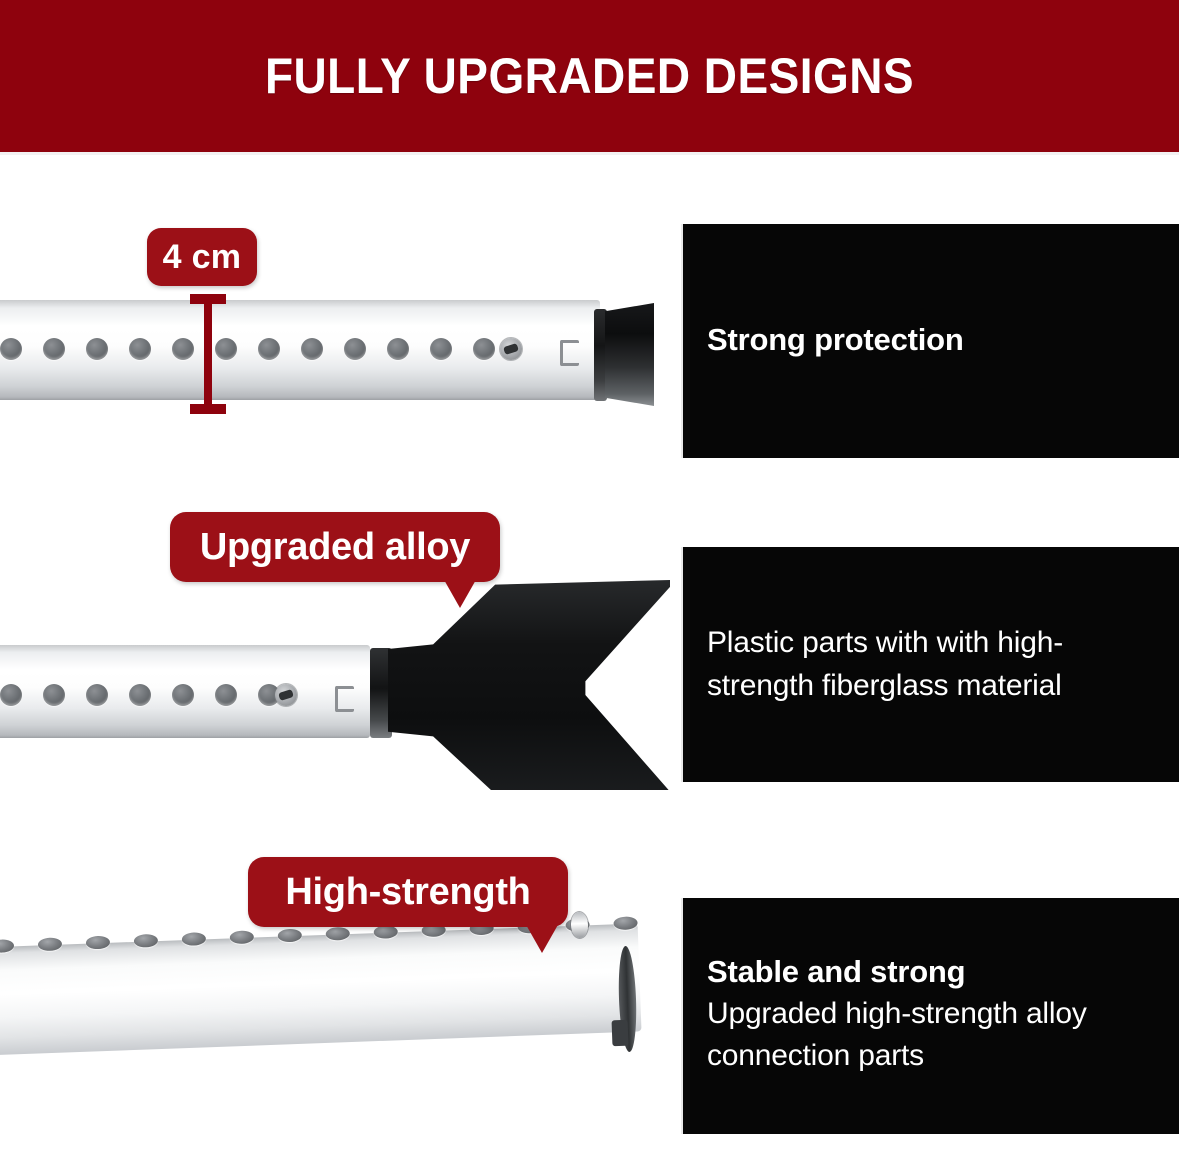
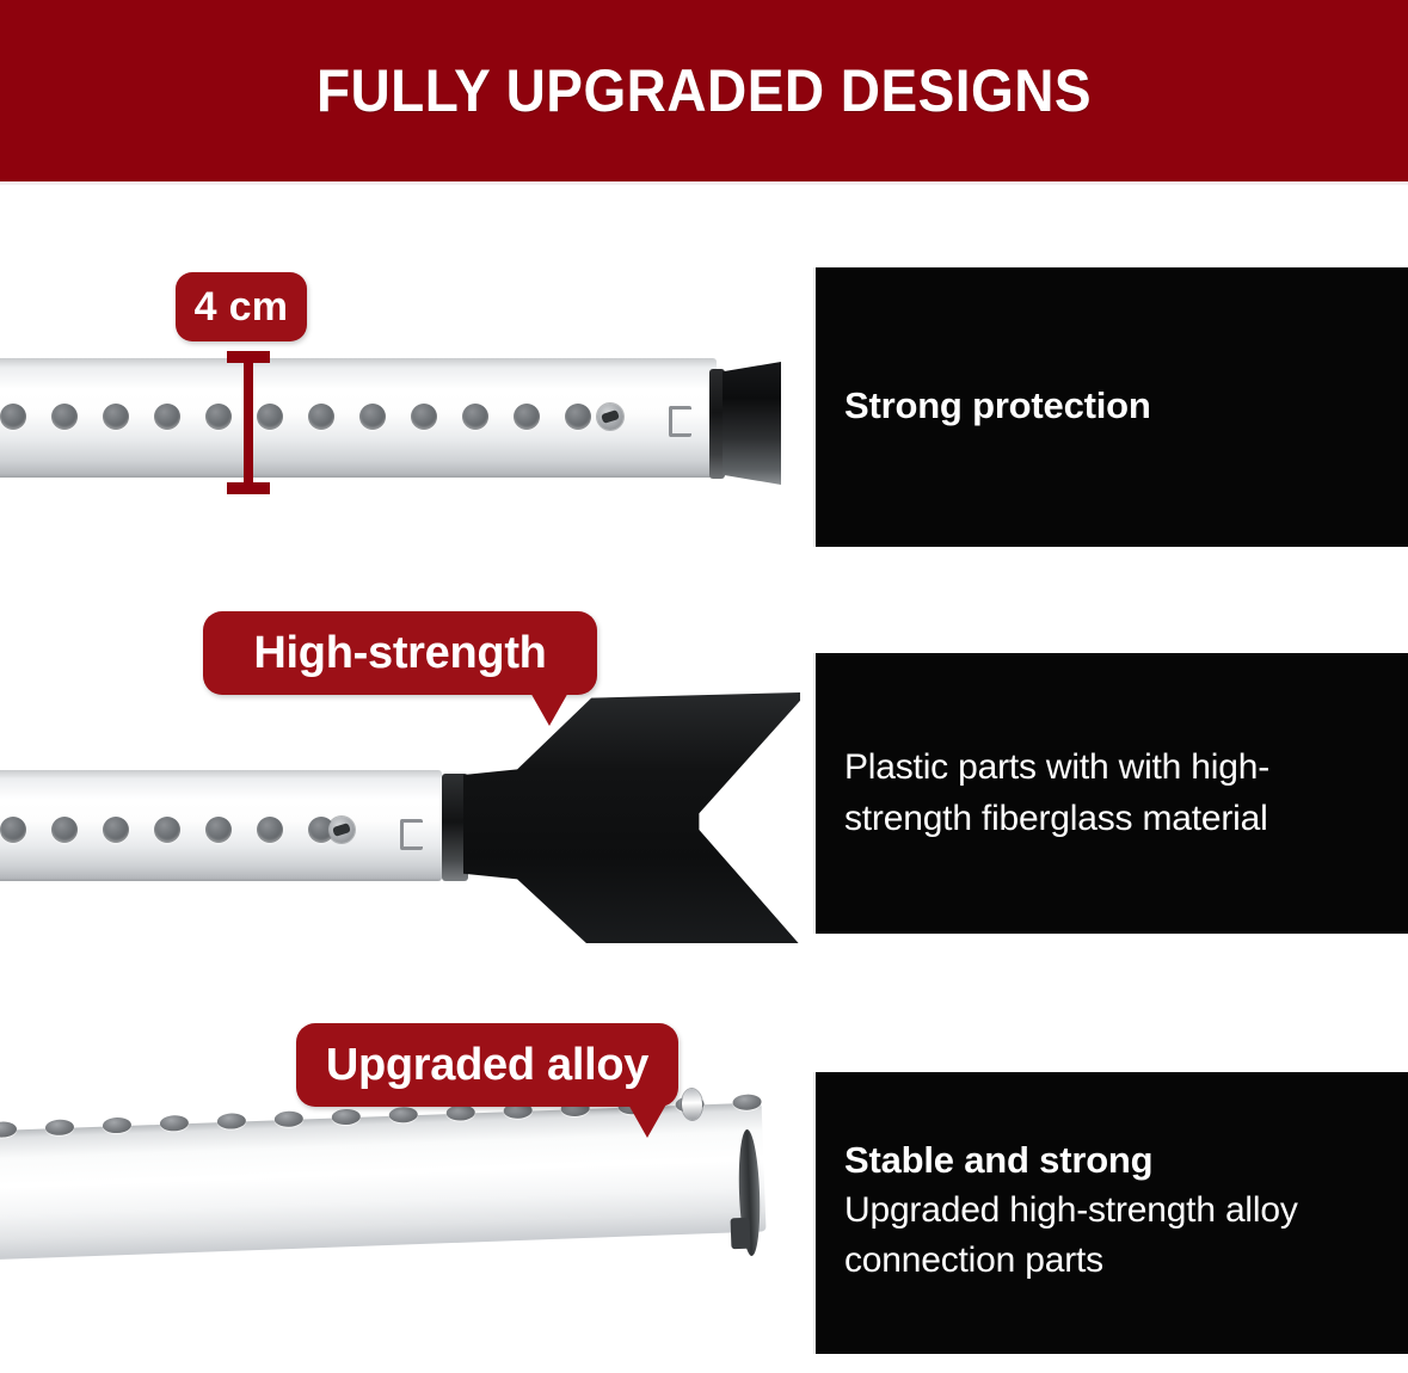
  FULLY UPGRADED DESIGNS
  4 cm
  Strong protection
- Upgraded alloy
+ High-strength
  Plastic parts with with high-strength fiberglass material
- High-strength
+ Upgraded alloy
  Stable and strong
  Upgraded high-strength alloy connection parts
